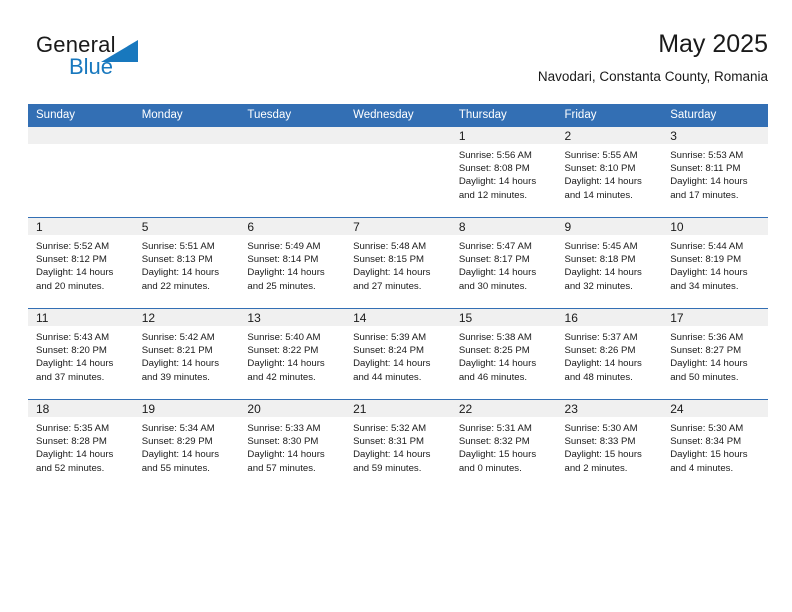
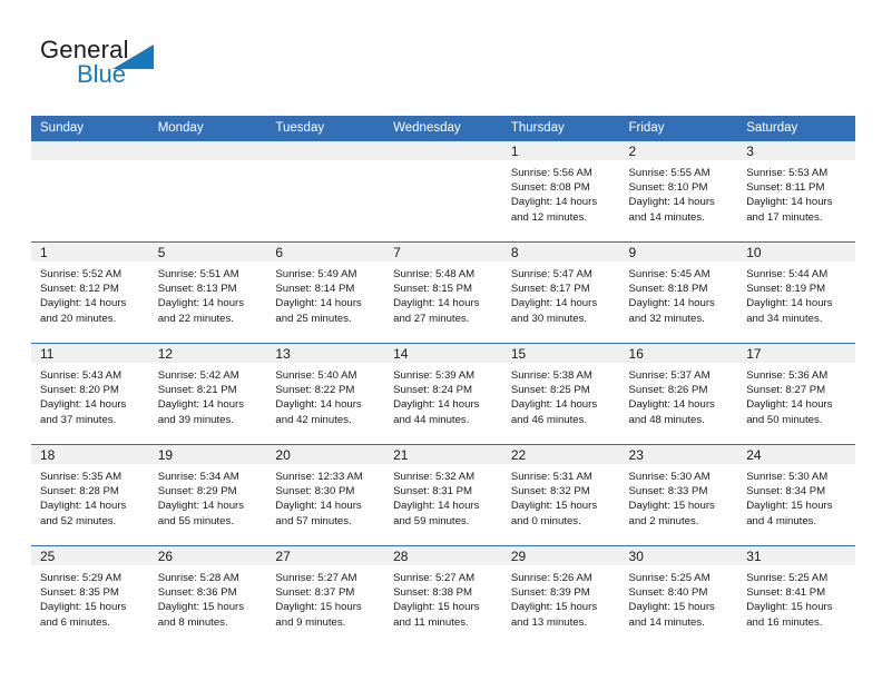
  General
  Blue
- May 2025
- Navodari, Constanta County, Romania
  Sunday	Monday	Tuesday	Wednesday	Thursday	Friday	Saturday
  				1Sunrise: 5:56 AMSunset: 8:08 PMDaylight: 14 hoursand 12 minutes.	2Sunrise: 5:55 AMSunset: 8:10 PMDaylight: 14 hoursand 14 minutes.	3Sunrise: 5:53 AMSunset: 8:11 PMDaylight: 14 hoursand 17 minutes.
  1Sunrise: 5:52 AMSunset: 8:12 PMDaylight: 14 hoursand 20 minutes.	5Sunrise: 5:51 AMSunset: 8:13 PMDaylight: 14 hoursand 22 minutes.	6Sunrise: 5:49 AMSunset: 8:14 PMDaylight: 14 hoursand 25 minutes.	7Sunrise: 5:48 AMSunset: 8:15 PMDaylight: 14 hoursand 27 minutes.	8Sunrise: 5:47 AMSunset: 8:17 PMDaylight: 14 hoursand 30 minutes.	9Sunrise: 5:45 AMSunset: 8:18 PMDaylight: 14 hoursand 32 minutes.	10Sunrise: 5:44 AMSunset: 8:19 PMDaylight: 14 hoursand 34 minutes.
  11Sunrise: 5:43 AMSunset: 8:20 PMDaylight: 14 hoursand 37 minutes.	12Sunrise: 5:42 AMSunset: 8:21 PMDaylight: 14 hoursand 39 minutes.	13Sunrise: 5:40 AMSunset: 8:22 PMDaylight: 14 hoursand 42 minutes.	14Sunrise: 5:39 AMSunset: 8:24 PMDaylight: 14 hoursand 44 minutes.	15Sunrise: 5:38 AMSunset: 8:25 PMDaylight: 14 hoursand 46 minutes.	16Sunrise: 5:37 AMSunset: 8:26 PMDaylight: 14 hoursand 48 minutes.	17Sunrise: 5:36 AMSunset: 8:27 PMDaylight: 14 hoursand 50 minutes.
- 18Sunrise: 5:35 AMSunset: 8:28 PMDaylight: 14 hoursand 52 minutes.	19Sunrise: 5:34 AMSunset: 8:29 PMDaylight: 14 hoursand 55 minutes.	20Sunrise: 5:33 AMSunset: 8:30 PMDaylight: 14 hoursand 57 minutes.	21Sunrise: 5:32 AMSunset: 8:31 PMDaylight: 14 hoursand 59 minutes.	22Sunrise: 5:31 AMSunset: 8:32 PMDaylight: 15 hoursand 0 minutes.	23Sunrise: 5:30 AMSunset: 8:33 PMDaylight: 15 hoursand 2 minutes.	24Sunrise: 5:30 AMSunset: 8:34 PMDaylight: 15 hoursand 4 minutes.
+ 18Sunrise: 5:35 AMSunset: 8:28 PMDaylight: 14 hoursand 52 minutes.	19Sunrise: 5:34 AMSunset: 8:29 PMDaylight: 14 hoursand 55 minutes.	20Sunrise: 12:33 AMSunset: 8:30 PMDaylight: 14 hoursand 57 minutes.	21Sunrise: 5:32 AMSunset: 8:31 PMDaylight: 14 hoursand 59 minutes.	22Sunrise: 5:31 AMSunset: 8:32 PMDaylight: 15 hoursand 0 minutes.	23Sunrise: 5:30 AMSunset: 8:33 PMDaylight: 15 hoursand 2 minutes.	24Sunrise: 5:30 AMSunset: 8:34 PMDaylight: 15 hoursand 4 minutes.
+ 25Sunrise: 5:29 AMSunset: 8:35 PMDaylight: 15 hoursand 6 minutes.	26Sunrise: 5:28 AMSunset: 8:36 PMDaylight: 15 hoursand 8 minutes.	27Sunrise: 5:27 AMSunset: 8:37 PMDaylight: 15 hoursand 9 minutes.	28Sunrise: 5:27 AMSunset: 8:38 PMDaylight: 15 hoursand 11 minutes.	29Sunrise: 5:26 AMSunset: 8:39 PMDaylight: 15 hoursand 13 minutes.	30Sunrise: 5:25 AMSunset: 8:40 PMDaylight: 15 hoursand 14 minutes.	31Sunrise: 5:25 AMSunset: 8:41 PMDaylight: 15 hoursand 16 minutes.
